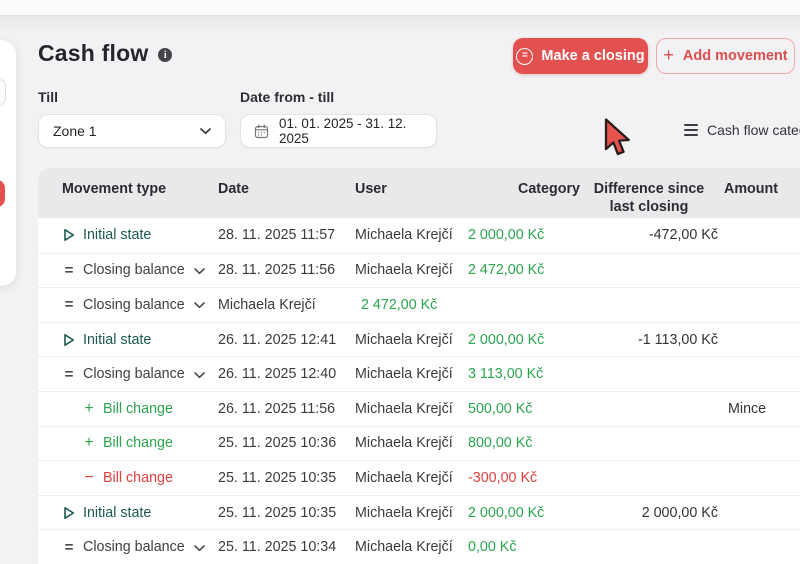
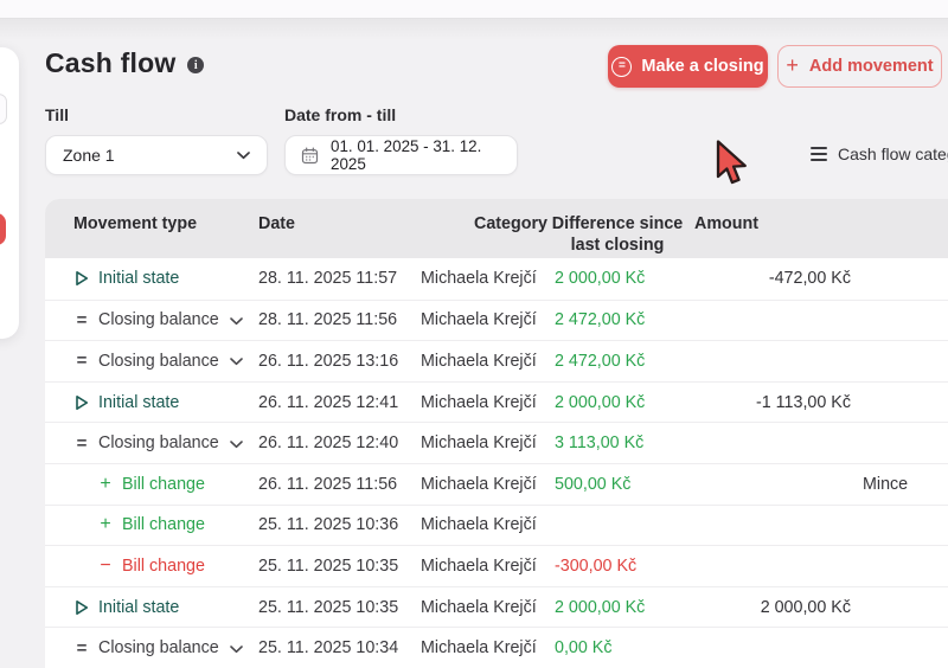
  Cash flow
  i
  =
  Make a closing
  +
  Add movement
  Till
  Date from - till
  Zone 1
  01. 01. 2025 - 31. 12. 2025
  Cash flow cate
  Movement type
  Date
- User
  Category
  Difference since last closing
  Amount
  Initial state
  28. 11. 2025 11:57
  Michaela Krejčí
  2 000,00 Kč
  -472,00 Kč
  =
  Closing balance
  28. 11. 2025 11:56
  Michaela Krejčí
  2 472,00 Kč
  =
  Closing balance
+ 26. 11. 2025 13:16
  Michaela Krejčí
  2 472,00 Kč
  Initial state
  26. 11. 2025 12:41
  Michaela Krejčí
  2 000,00 Kč
  -1 113,00 Kč
  =
  Closing balance
  26. 11. 2025 12:40
  Michaela Krejčí
  3 113,00 Kč
  +
  Bill change
  26. 11. 2025 11:56
  Michaela Krejčí
  500,00 Kč
  Mince
  +
  Bill change
  25. 11. 2025 10:36
  Michaela Krejčí
- 800,00 Kč
  −
  Bill change
  25. 11. 2025 10:35
  Michaela Krejčí
  -300,00 Kč
  Initial state
  25. 11. 2025 10:35
  Michaela Krejčí
  2 000,00 Kč
  2 000,00 Kč
  =
  Closing balance
  25. 11. 2025 10:34
  Michaela Krejčí
  0,00 Kč
